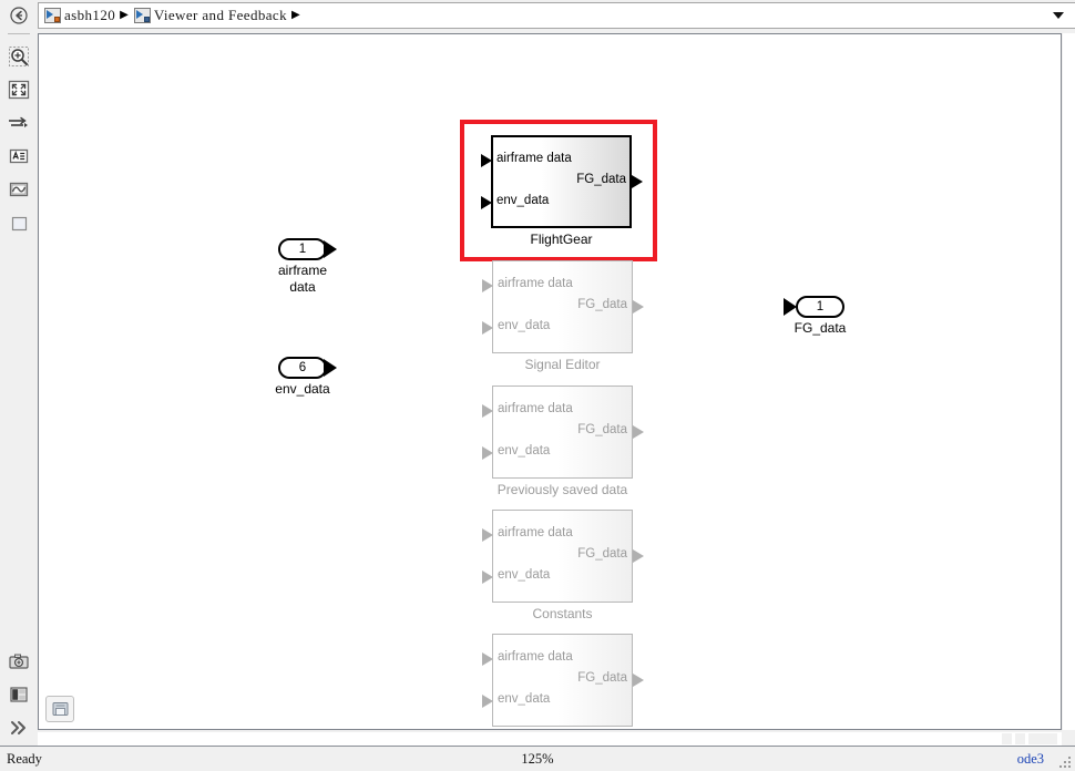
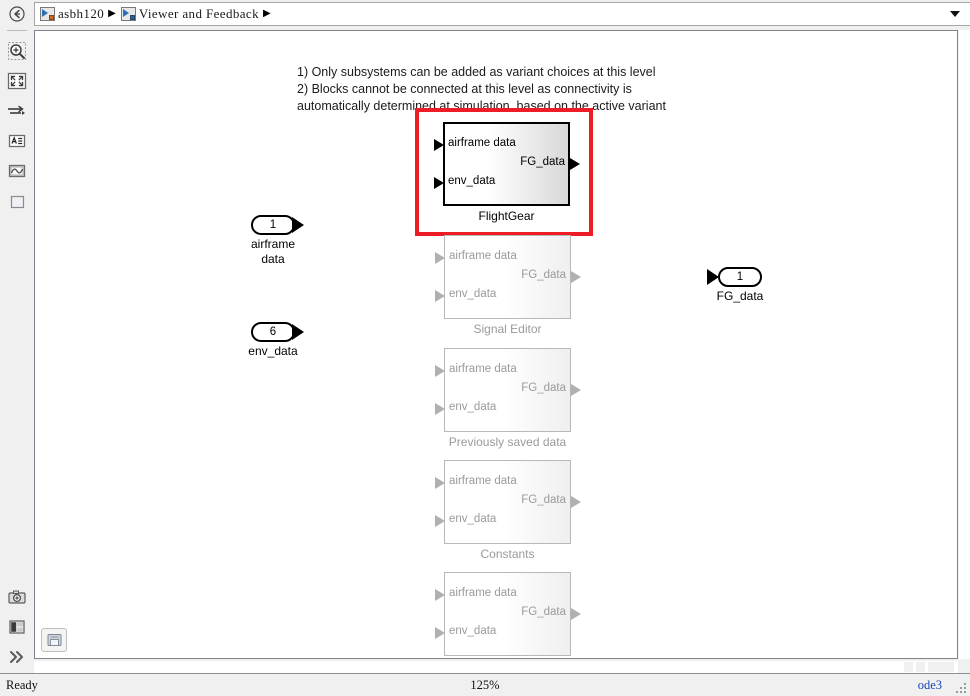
  asbh120
  ▶
  Viewer and Feedback
  ▶
+ 1) Only subsystems can be added as variant choices at this level
+ 2) Blocks cannot be connected at this level as connectivity is
+ automatically determined at simulation, based on the active variant
  airframe data
  env_data
  FG_data
  FlightGear
  airframe data
  env_data
  FG_data
  Signal Editor
  airframe data
  env_data
  FG_data
  Previously saved data
  airframe data
  env_data
  FG_data
  Constants
  airframe data
  env_data
  FG_data
  1
  airframe
  data
  6
  env_data
  1
  FG_data
  Ready
  125%
  ode3
